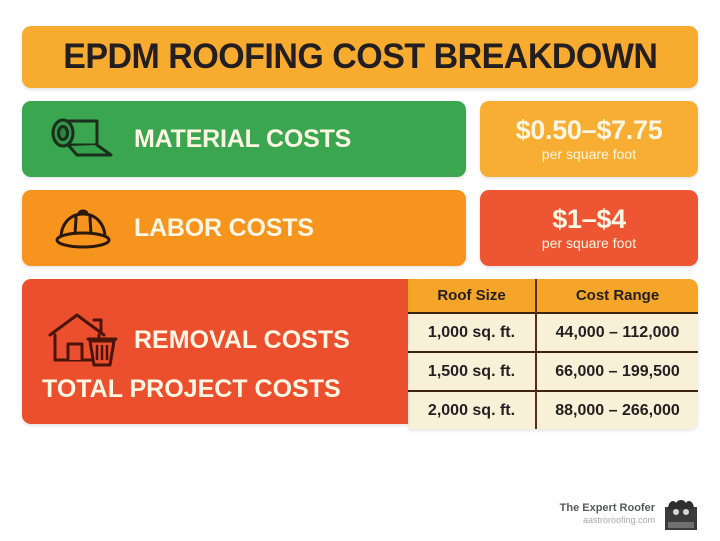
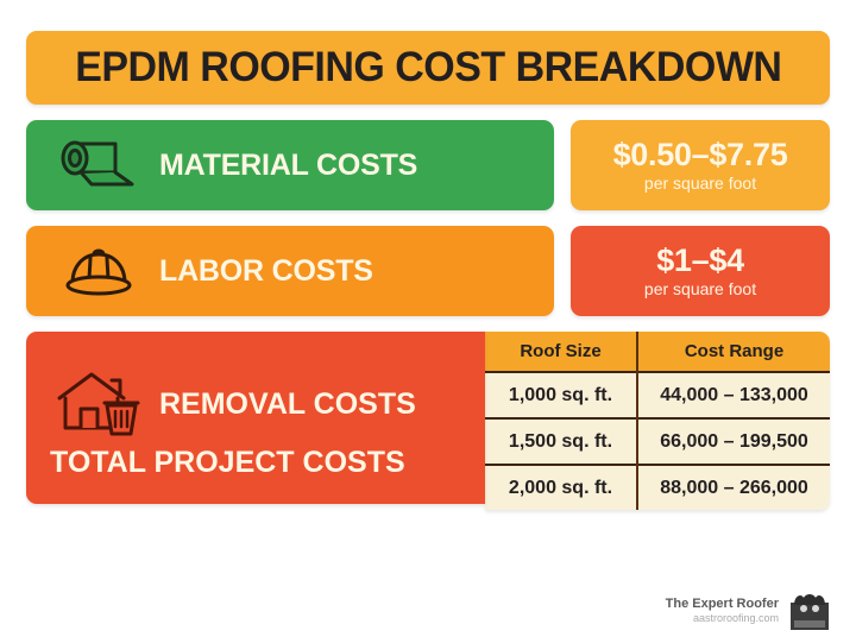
  EPDM ROOFING COST BREAKDOWN
  MATERIAL COSTS
  $0.50–$7.75
  per square foot
  LABOR COSTS
  $1–$4
  per square foot
  REMOVAL COSTS
  TOTAL PROJECT COSTS
  Roof Size	Cost Range
- 1,000 sq. ft.	44,000 – 112,000
+ 1,000 sq. ft.	44,000 – 133,000
  1,500 sq. ft.	66,000 – 199,500
  2,000 sq. ft.	88,000 – 266,000
  The Expert Roofer
  aastroroofing.com
